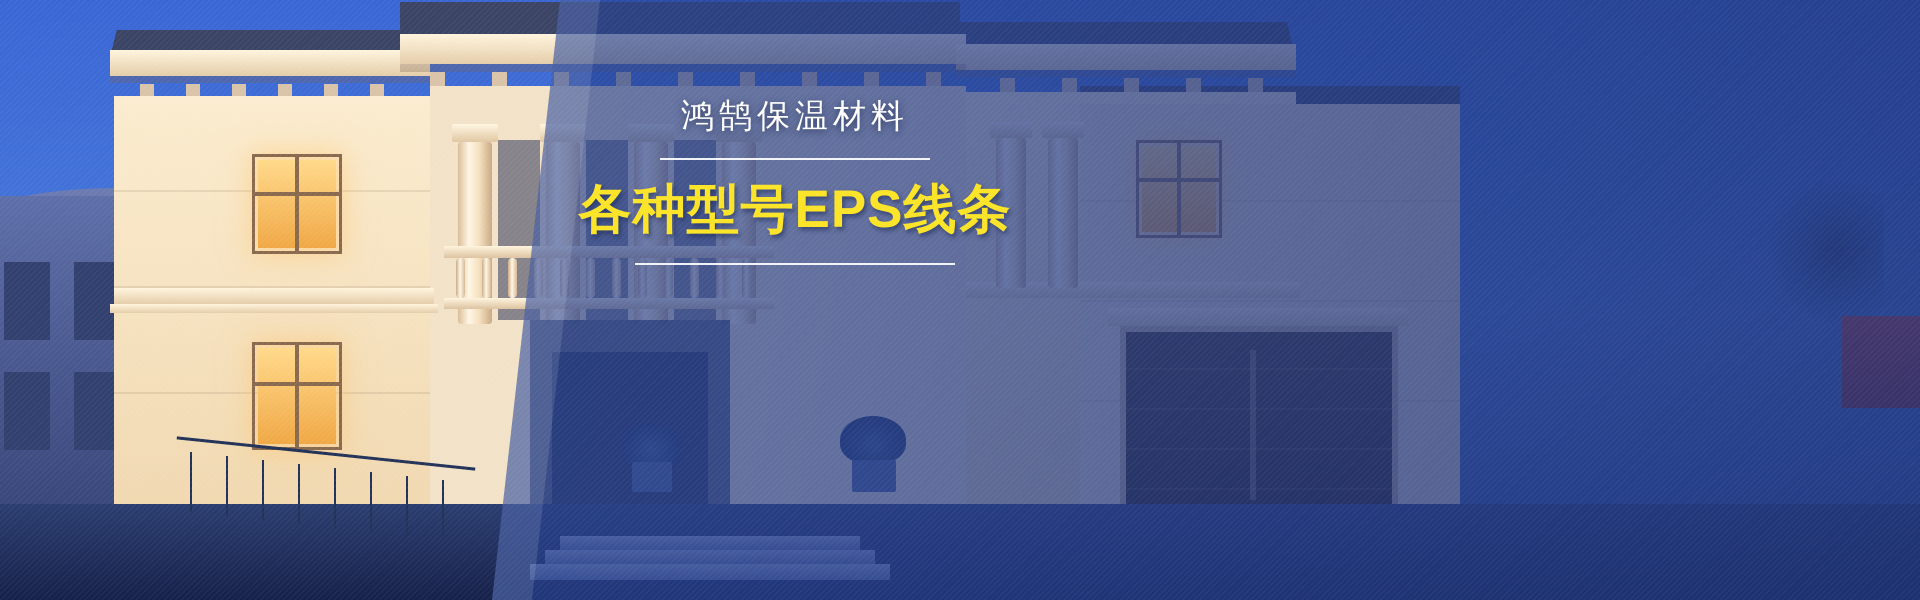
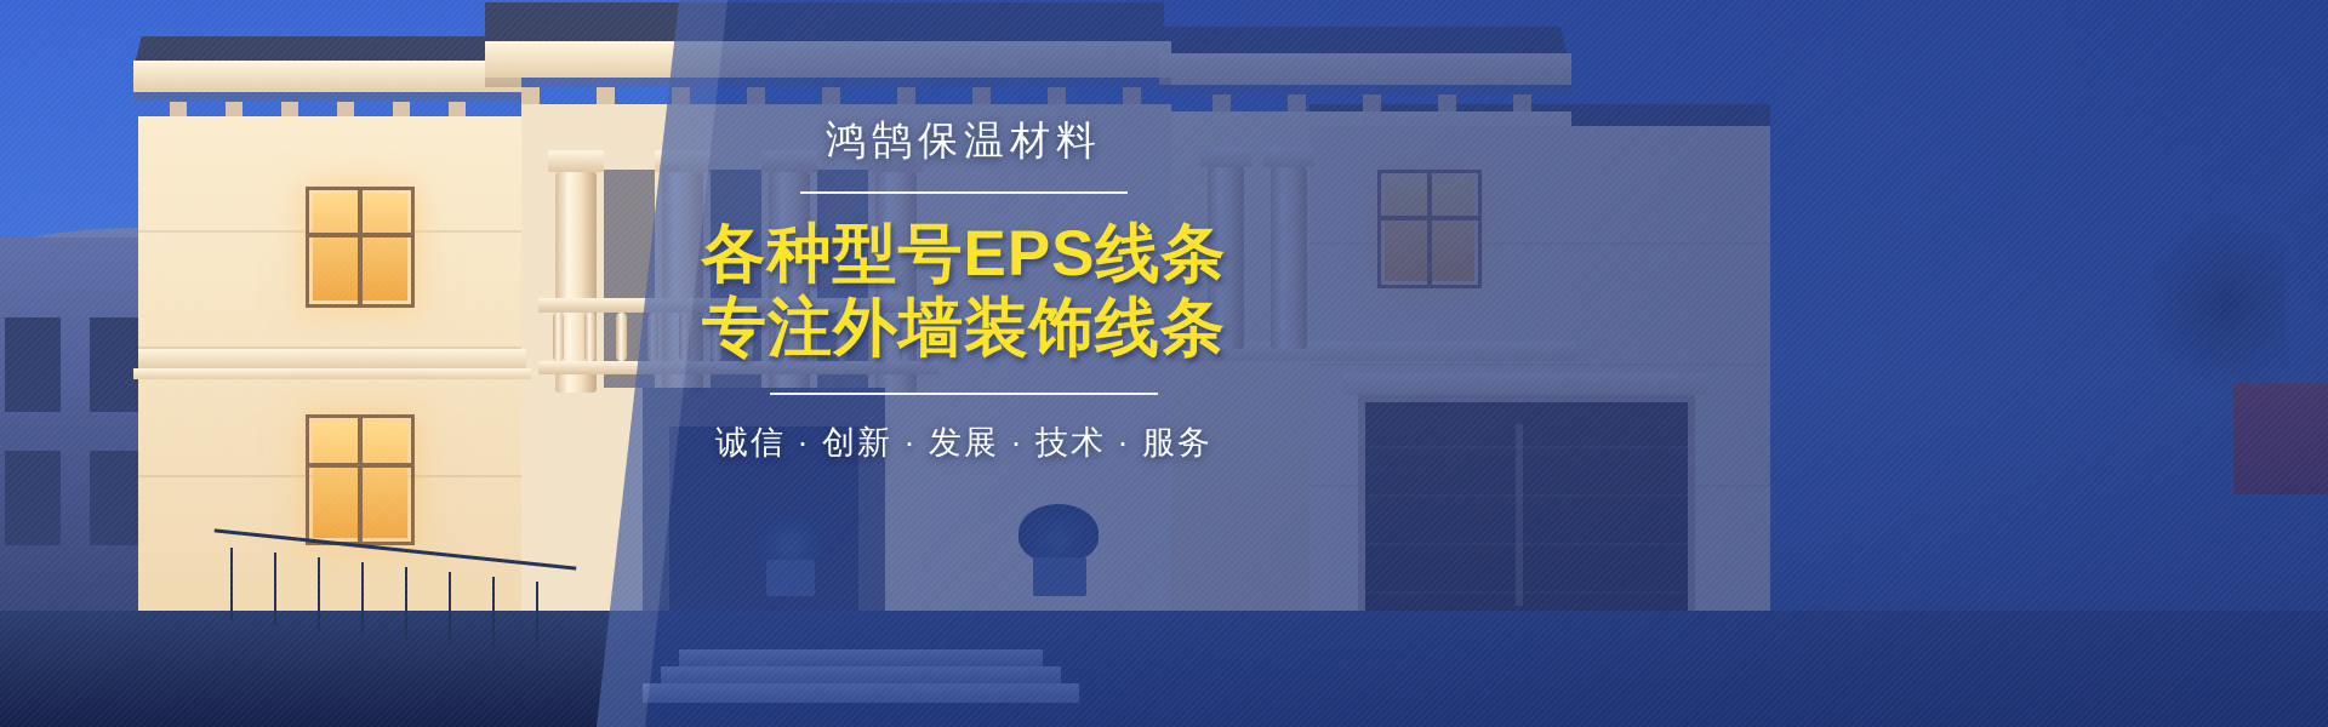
  鸿鹄保温材料
  各种型号EPS线条
+ 专注外墙装饰线条
+ 诚信 · 创新 · 发展 · 技术 · 服务
